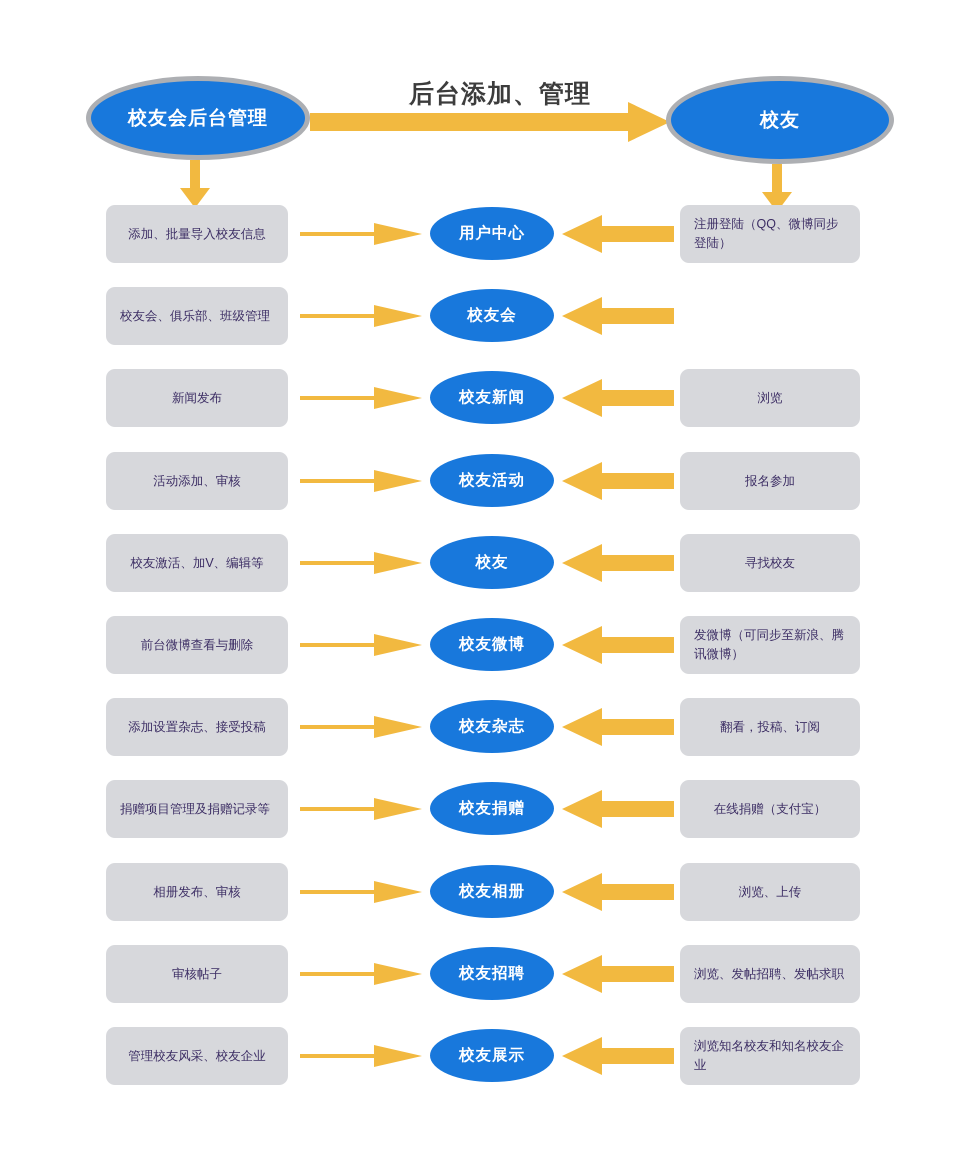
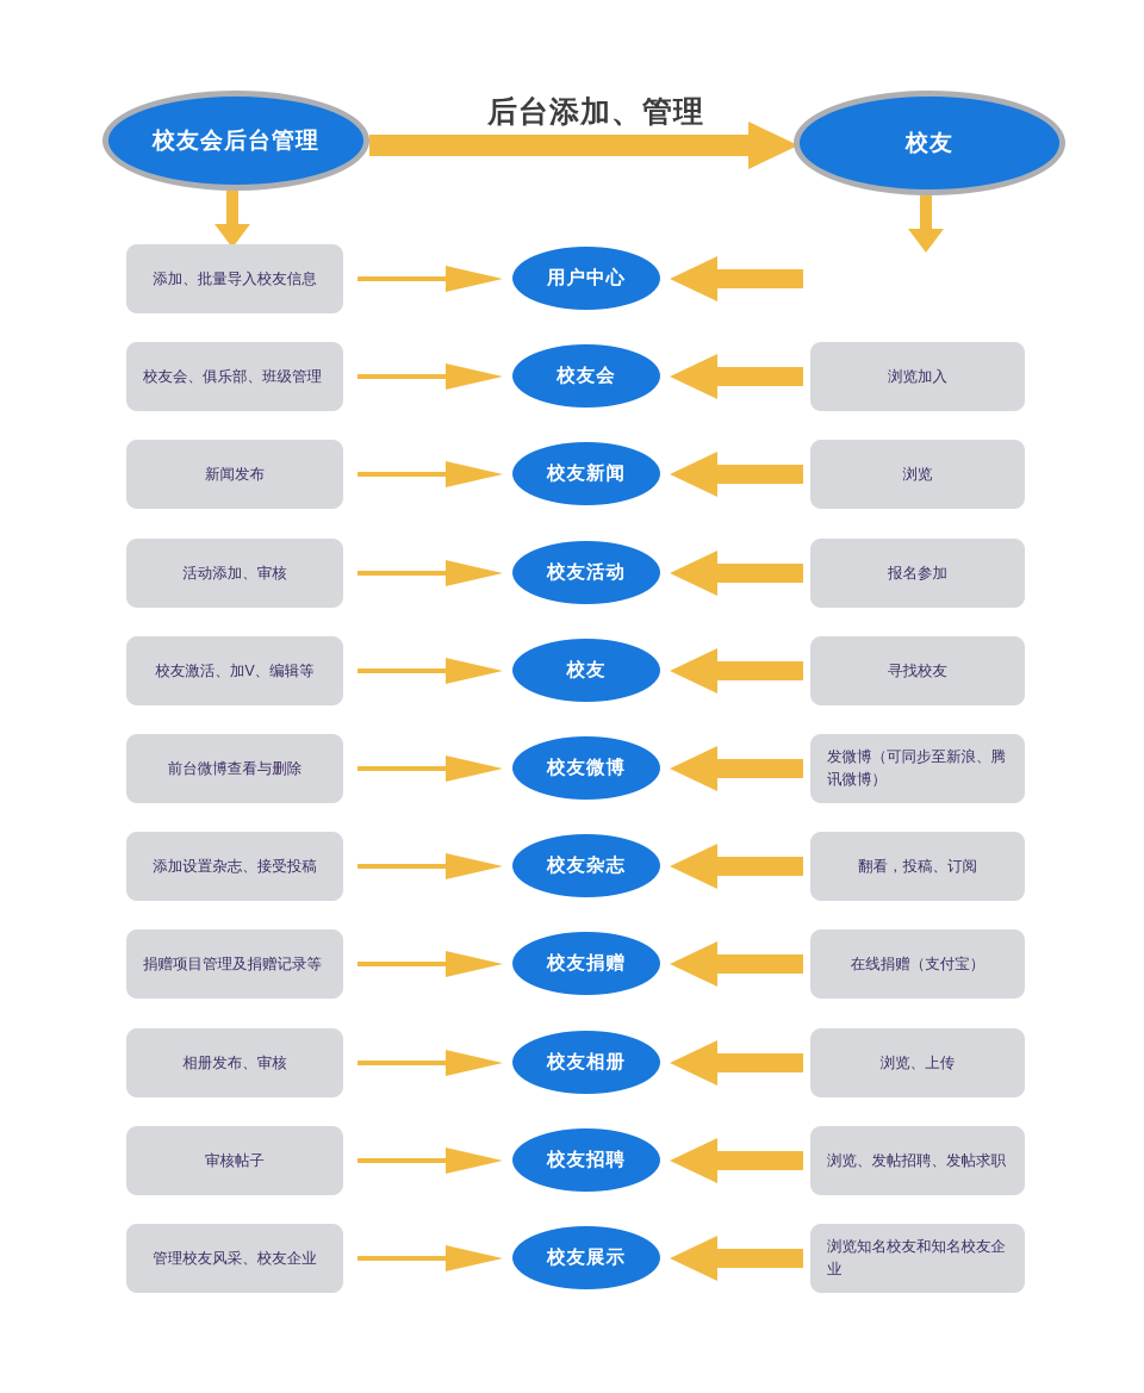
  校友会后台管理
  后台添加、管理
  校友
  添加、批量导入校友信息
  用户中心
- 注册登陆（QQ、微博同步登陆）
  校友会、俱乐部、班级管理
  校友会
+ 浏览加入
  新闻发布
  校友新闻
  浏览
  活动添加、审核
  校友活动
  报名参加
  校友激活、加V、编辑等
  校友
  寻找校友
  前台微博查看与删除
  校友微博
  发微博（可同步至新浪、腾讯微博）
  添加设置杂志、接受投稿
  校友杂志
  翻看，投稿、订阅
  捐赠项目管理及捐赠记录等
  校友捐赠
  在线捐赠（支付宝）
  相册发布、审核
  校友相册
  浏览、上传
  审核帖子
  校友招聘
  浏览、发帖招聘、发帖求职
  管理校友风采、校友企业
  校友展示
  浏览知名校友和知名校友企业
